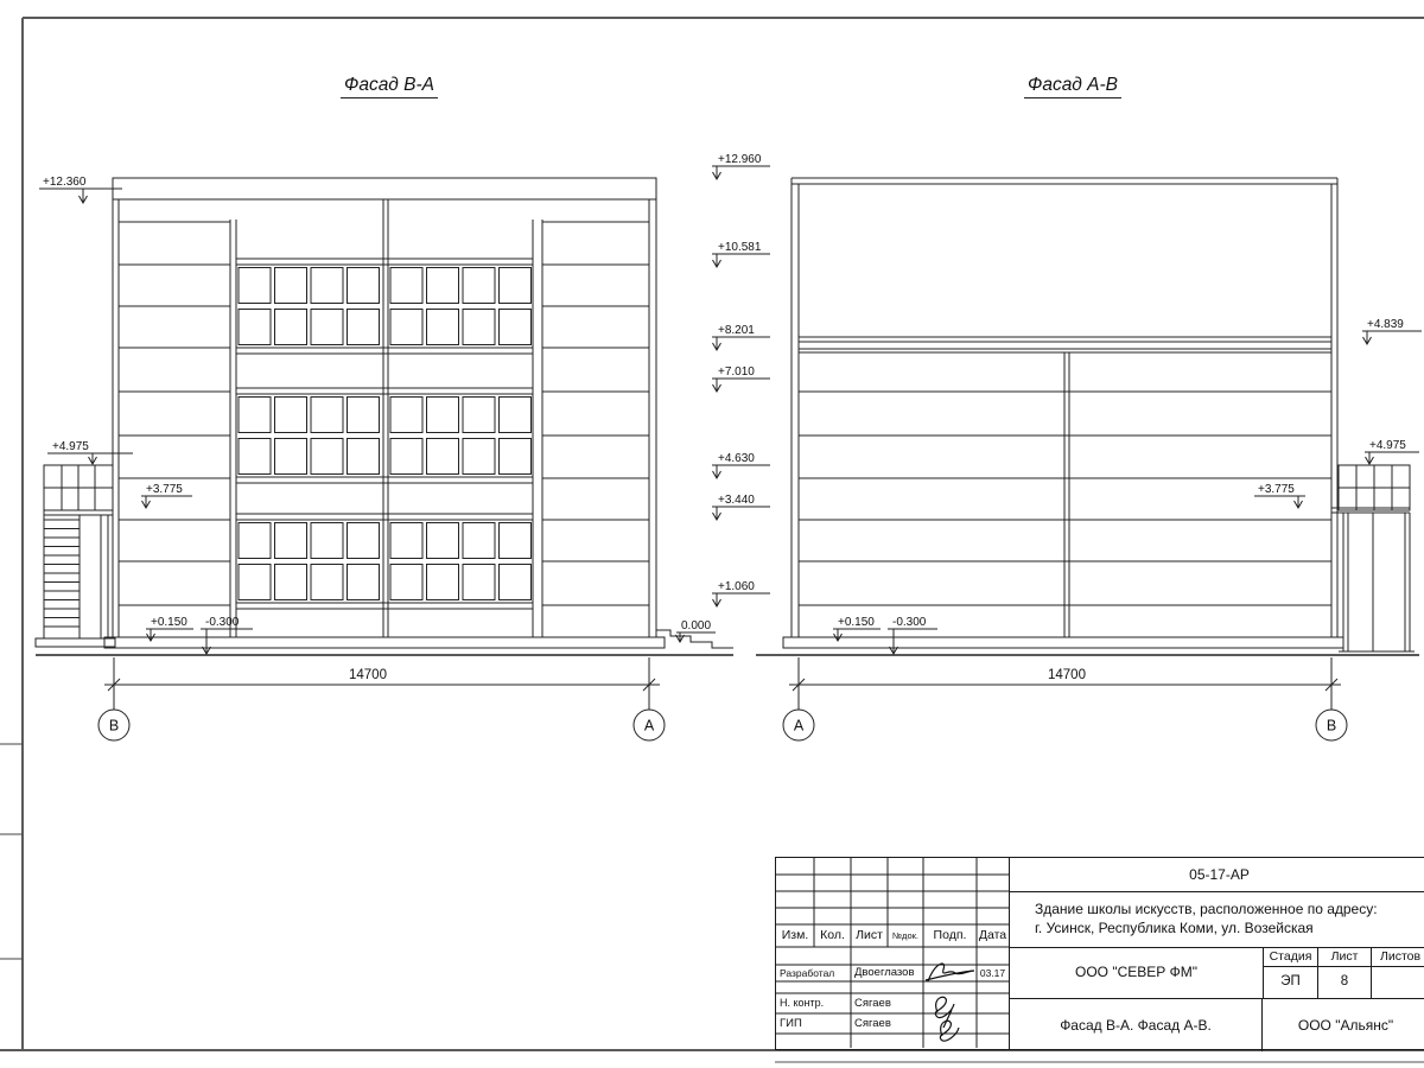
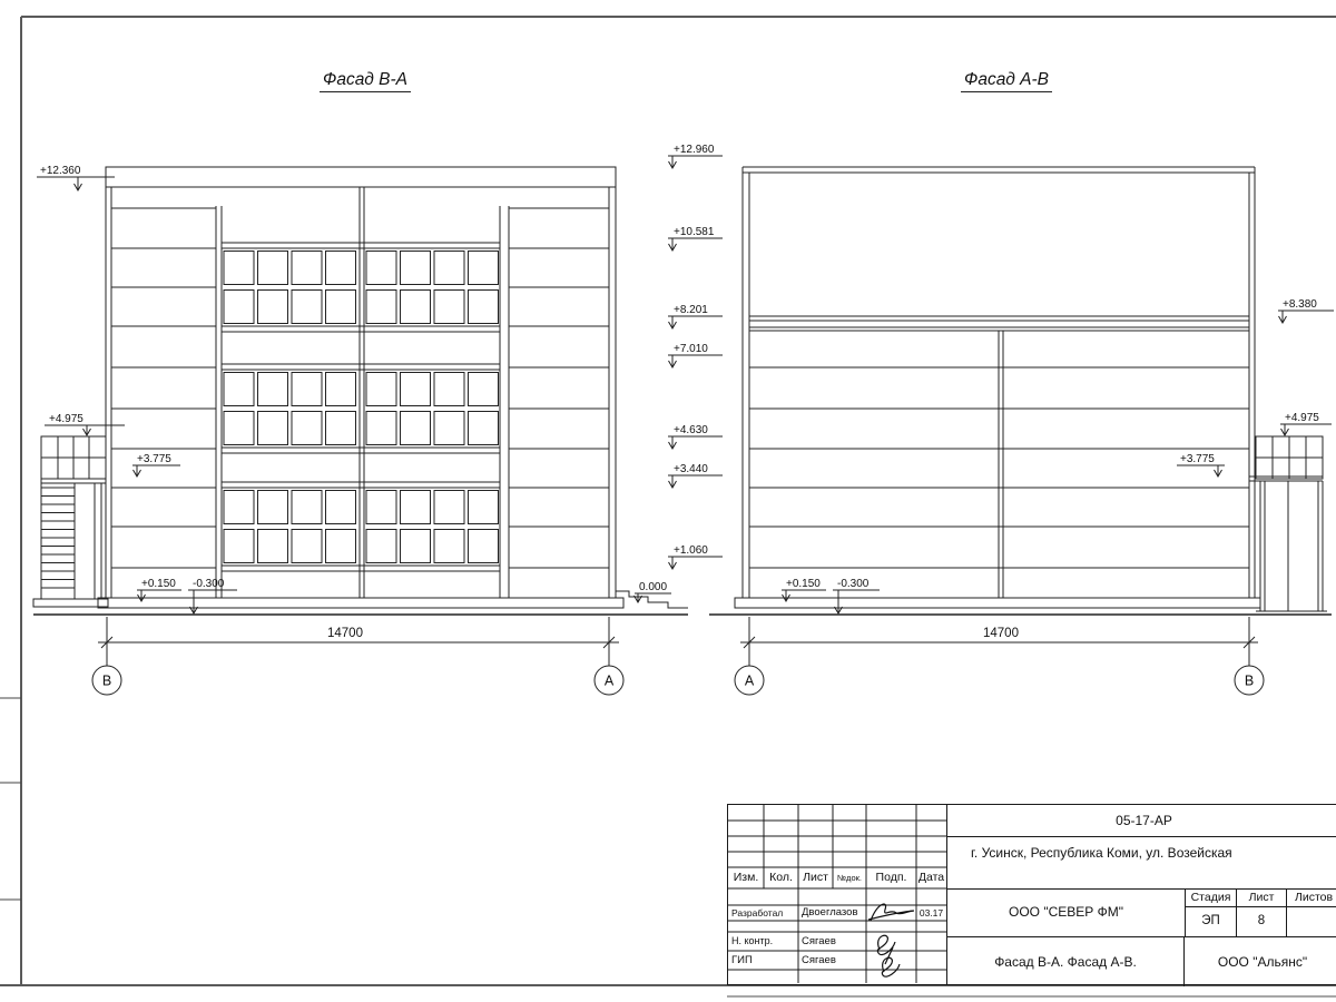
  14700
  В
  А
  14700
  А
  В
  +12.360
  +4.975
  +3.775
  +0.150
  -0.300
  0.000
  +12.960
  +10.581
  +8.201
  +7.010
  +4.630
  +3.440
  +1.060
- +4.839
+ +8.380
  +4.975
  +3.775
  +0.150
  -0.300
  Фасад В-А
  Фасад А-В
  Изм.
  Кол.
  Лист
  №док.
  Подп.
  Дата
  Разработал
  Двоеглазов
  03.17
  Н. контр.
  Сягаев
  ГИП
  Сягаев
  05-17-АР
- Здание школы искусств, расположенное по адресу:
  г. Усинск, Республика Коми, ул. Возейская
  ООО "СЕВЕР ФМ"
  Стадия
  Лист
  Листов
  ЭП
  8
  Фасад В-А. Фасад А-В.
  ООО "Альянс"
